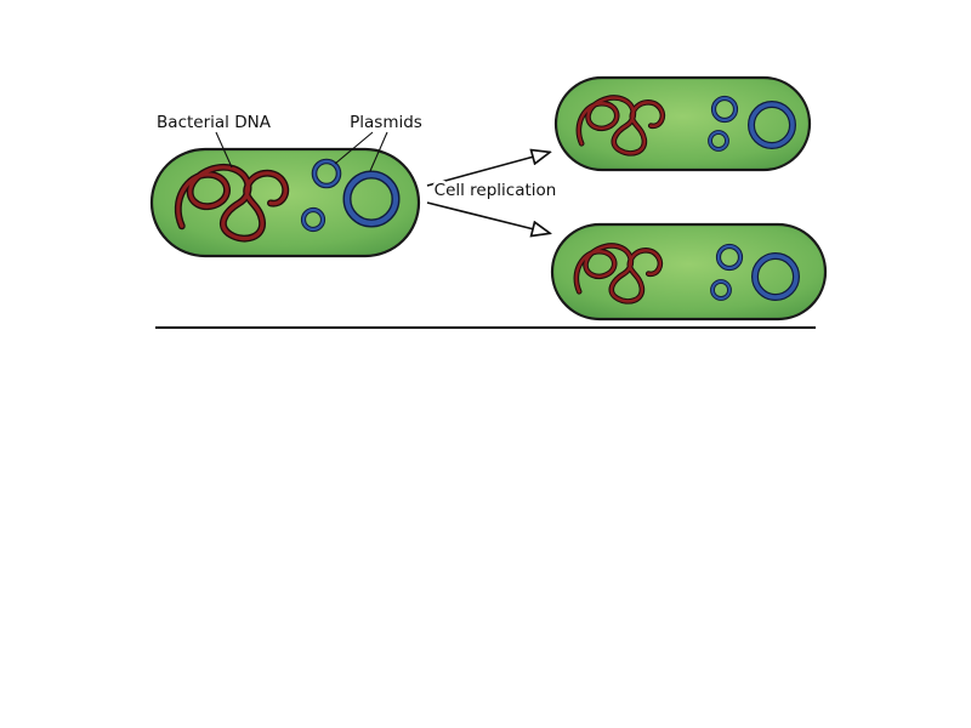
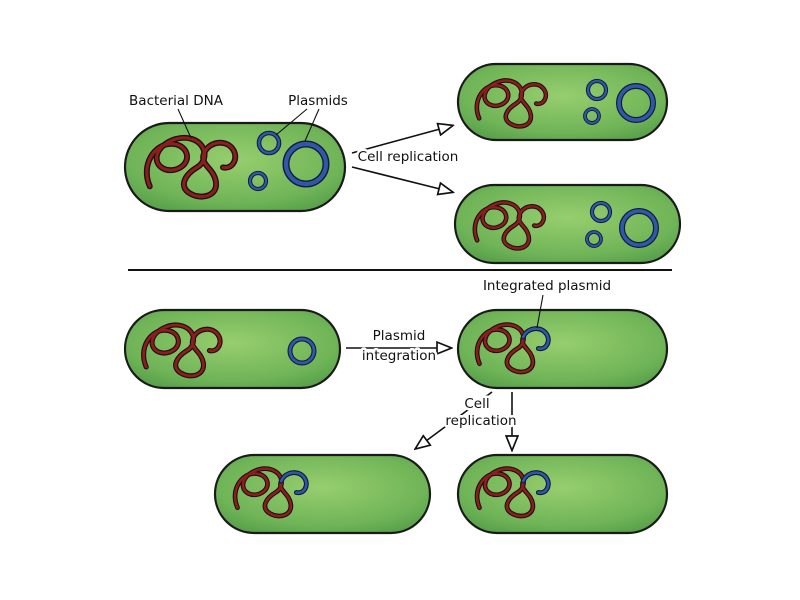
  Bacterial DNA
  Plasmids
  Cell replication
+ Plasmid
+ integration
+ Integrated plasmid
+ Cell
+ replication
